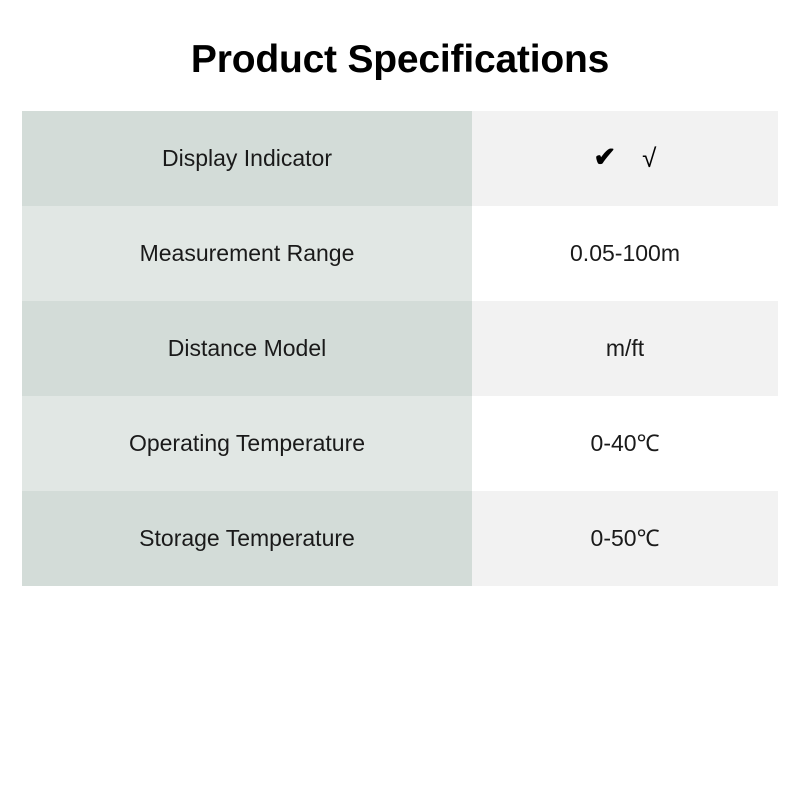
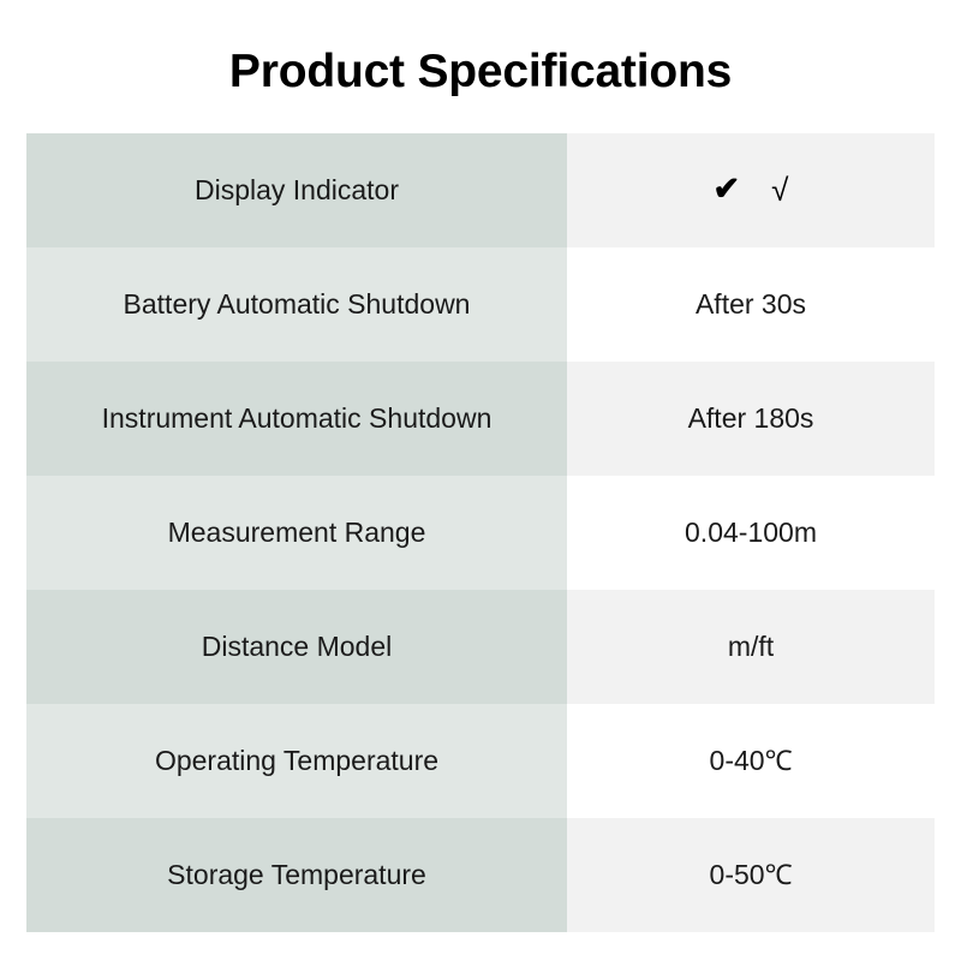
  Product Specifications
  Display Indicator	✔ √
+ Battery Automatic Shutdown	After 30s
+ Instrument Automatic Shutdown	After 180s
- Measurement Range	0.05-100m
+ Measurement Range	0.04-100m
  Distance Model	m/ft
  Operating Temperature	0-40℃
  Storage Temperature	0-50℃
